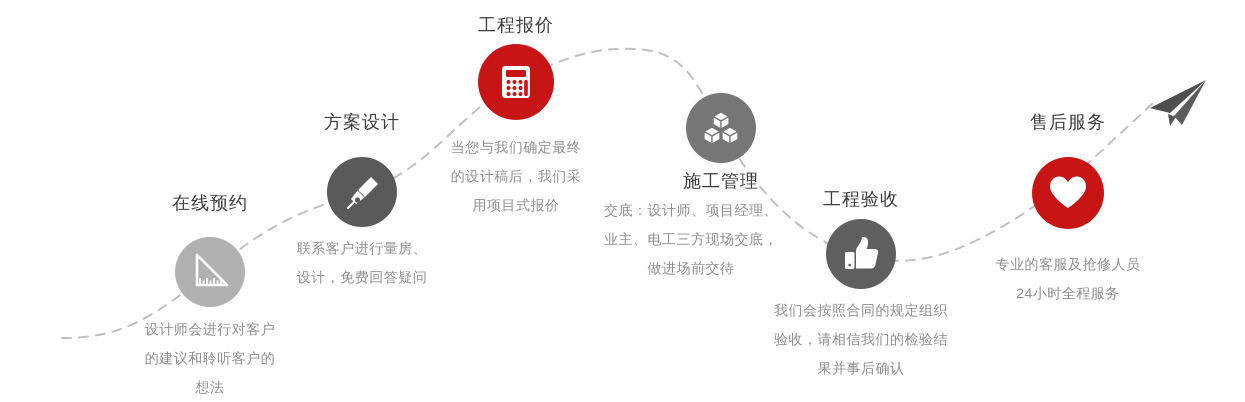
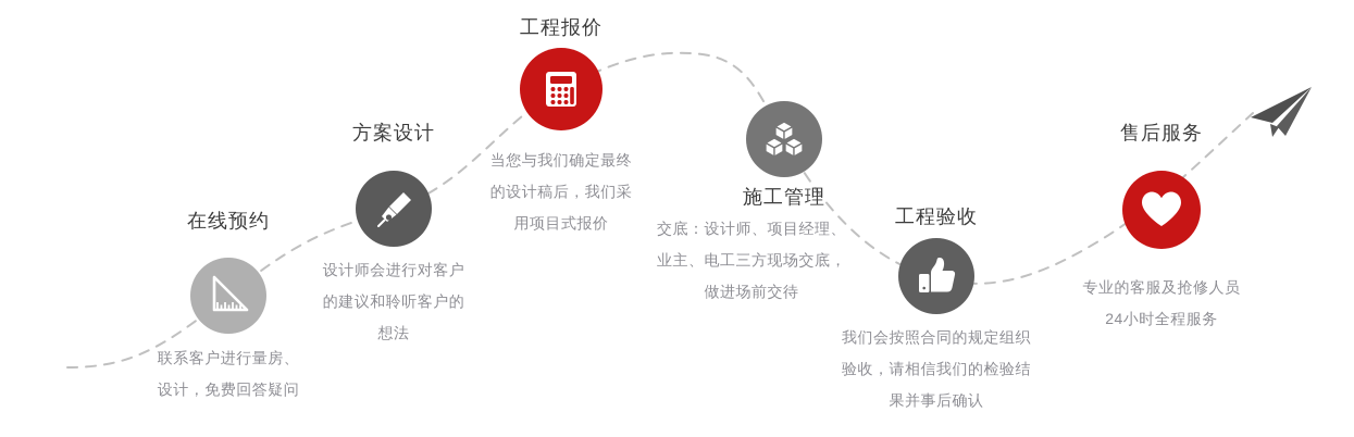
  在线预约
- 设计师会进行对客户的建议和聆听客户的想法
+ 联系客户进行量房、设计，免费回答疑问
  方案设计
- 联系客户进行量房、设计，免费回答疑问
+ 设计师会进行对客户的建议和聆听客户的想法
  工程报价
  当您与我们确定最终的设计稿后，我们采用项目式报价
  施工管理
  交底：设计师、项目经理、业主、电工三方现场交底，做进场前交待
  工程验收
  我们会按照合同的规定组织验收，请相信我们的检验结果并事后确认
  售后服务
  专业的客服及抢修人员24小时全程服务
